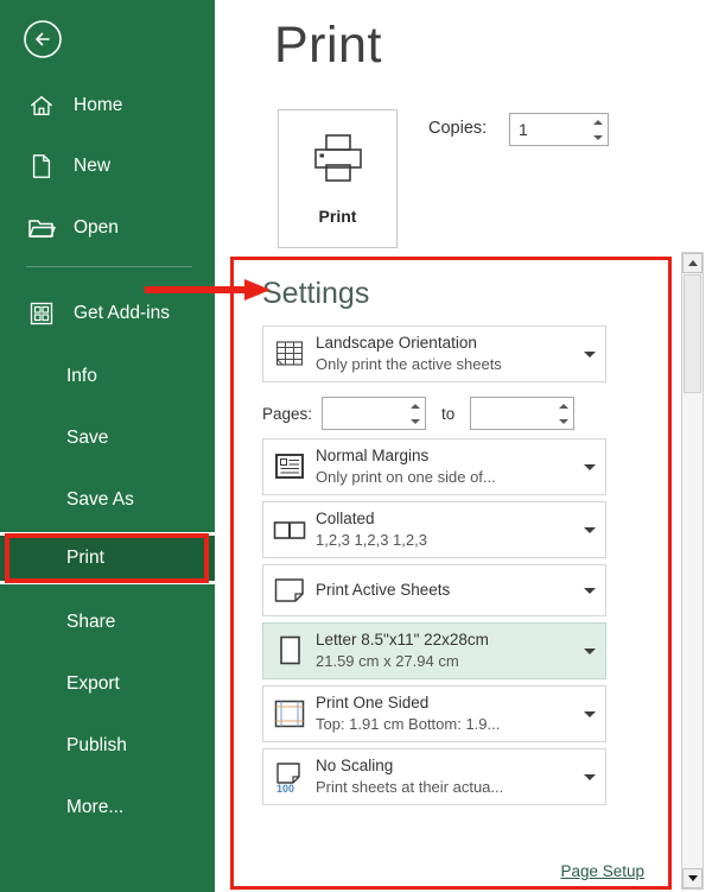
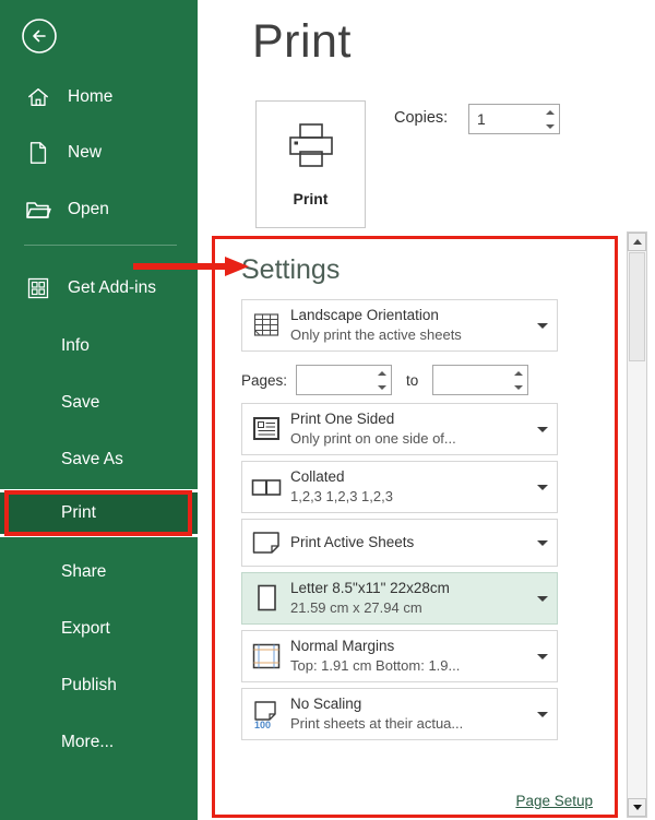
  Home
  New
  Open
  Get Add-ins
  Info
  Save
  Save As
  Print
  Share
  Export
  Publish
  More...
  Print
  Print
  Copies:
  1
  Settings
  Landscape Orientation
  Only print the active sheets
  Pages:
  to
- Normal Margins
+ Print One Sided
  Only print on one side of...
  Collated
  1,2,3 1,2,3 1,2,3
  Print Active Sheets
  Letter 8.5"x11" 22x28cm
  21.59 cm x 27.94 cm
- Print One Sided
+ Normal Margins
  Top: 1.91 cm Bottom: 1.9...
  100
  No Scaling
  Print sheets at their actua...
  Page Setup
